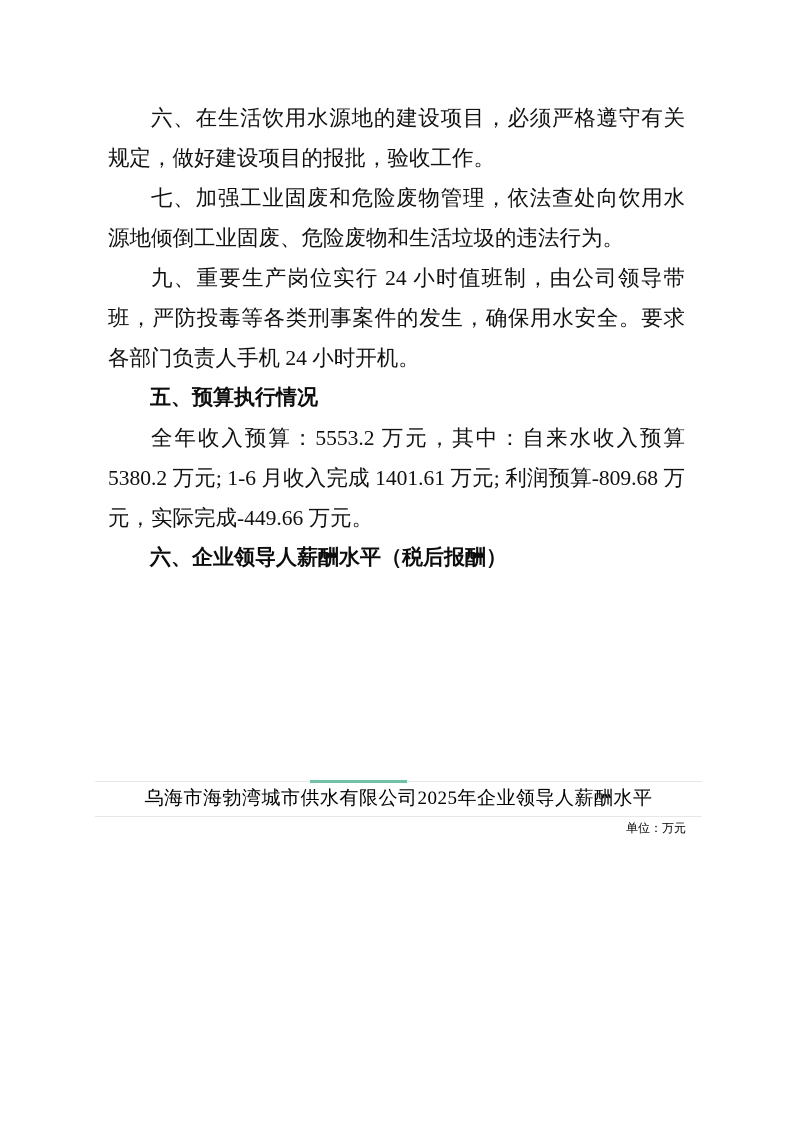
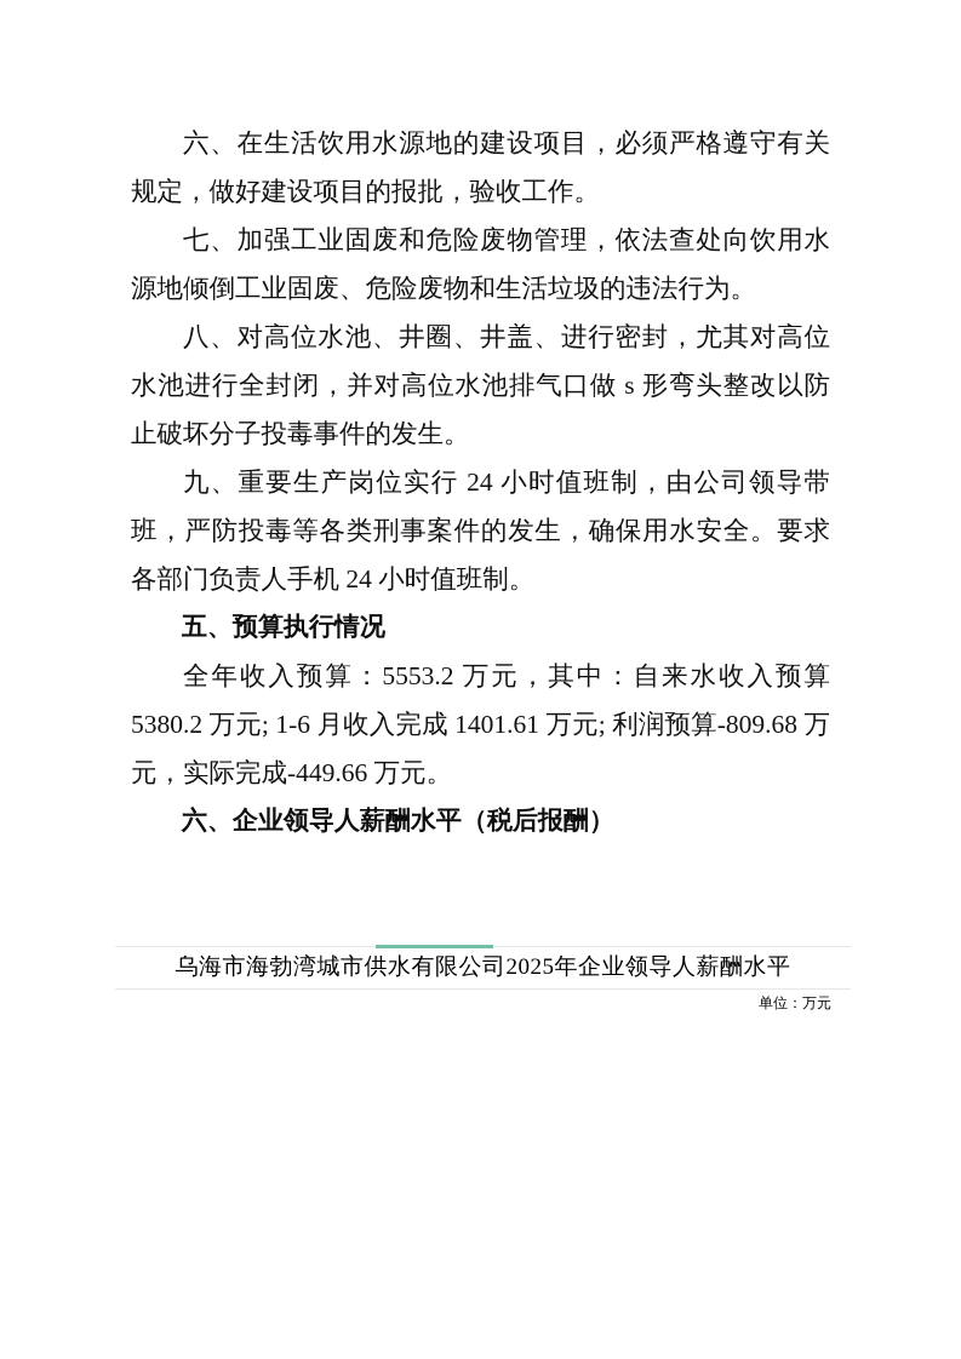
  六、在生活饮用水源地的建设项目，必须严格遵守有关规定，做好建设项目的报批，验收工作。
  七、加强工业固废和危险废物管理，依法查处向饮用水源地倾倒工业固废、危险废物和生活垃圾的违法行为。
+ 八、对高位水池、井圈、井盖、进行密封，尤其对高位水池进行全封闭，并对高位水池排气口做 s 形弯头整改以防止破坏分子投毒事件的发生。
- 九、重要生产岗位实行 24 小时值班制，由公司领导带班，严防投毒等各类刑事案件的发生，确保用水安全。要求各部门负责人手机 24 小时开机。
+ 九、重要生产岗位实行 24 小时值班制，由公司领导带班，严防投毒等各类刑事案件的发生，确保用水安全。要求各部门负责人手机 24 小时值班制。
  五、预算执行情况
  全年收入预算：5553.2 万元，其中：自来水收入预算 5380.2 万元; 1-6 月收入完成 1401.61 万元; 利润预算-809.68 万元，实际完成-449.66 万元。
  六、企业领导人薪酬水平（税后报酬）
  乌海市海勃湾城市供水有限公司2025年企业领导人薪酬水平
  单位：万元
